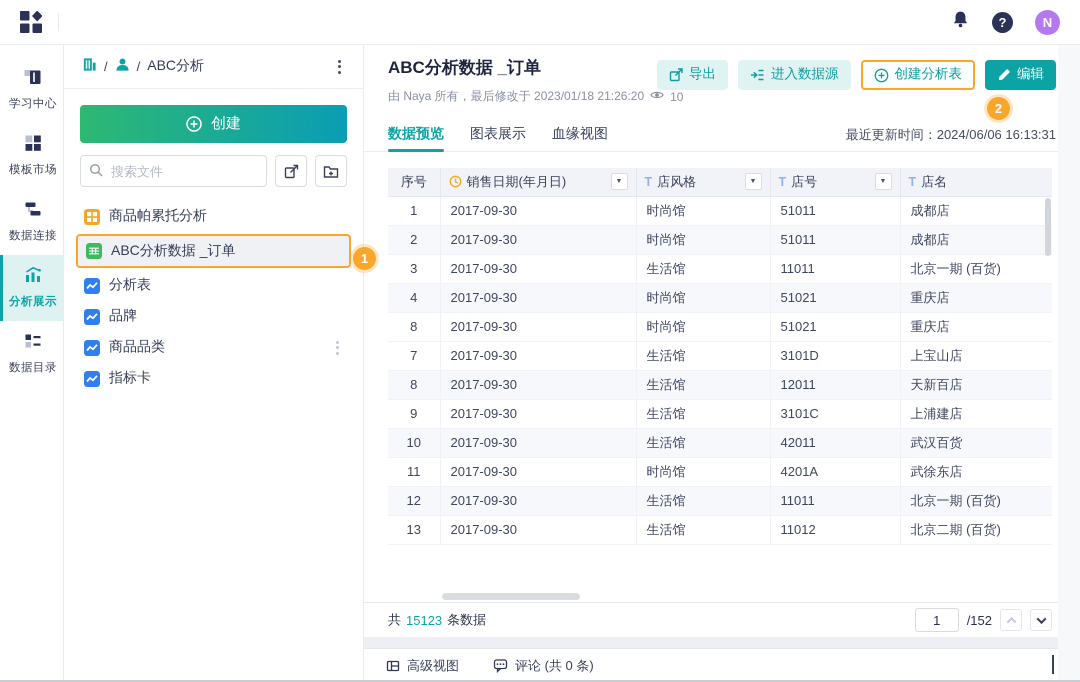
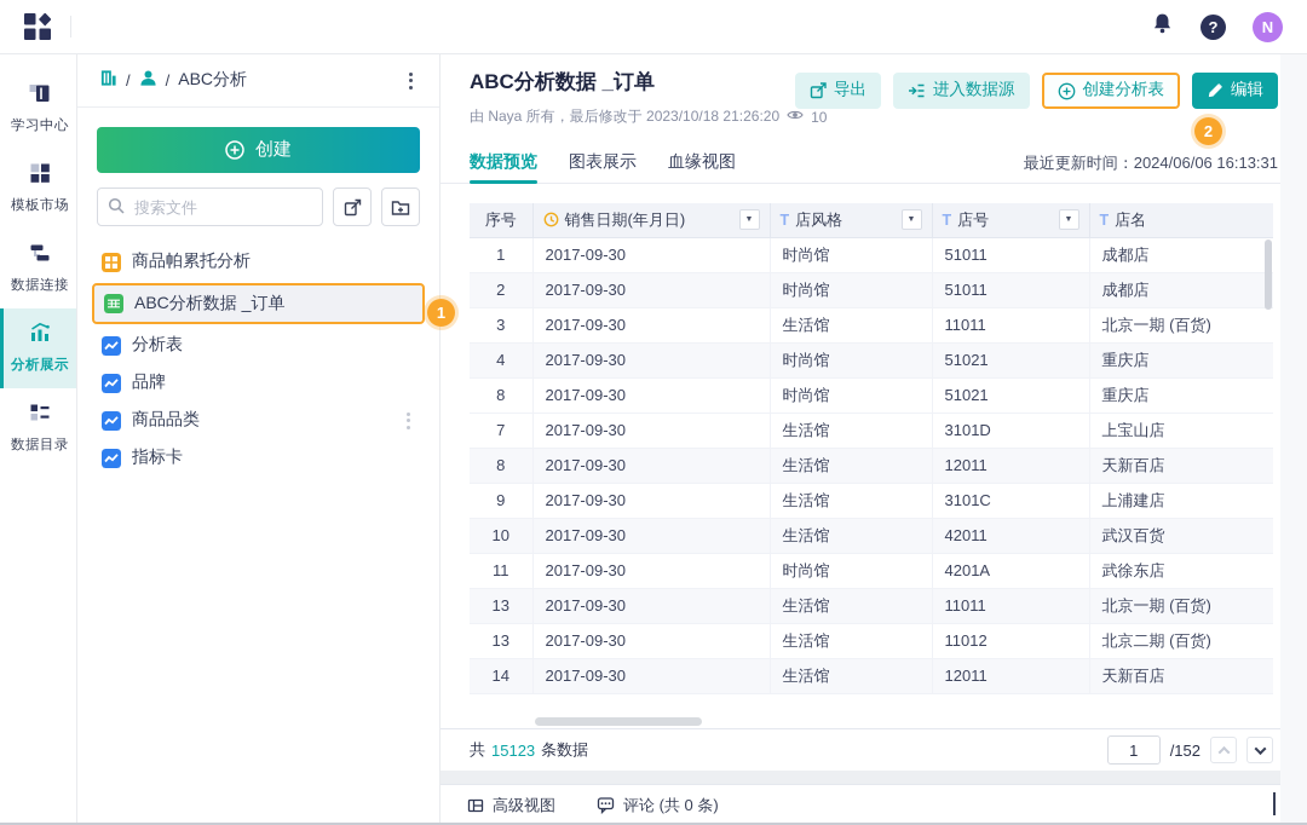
  ?
  N
  学习中心
  模板市场
  数据连接
  分析展示
  数据目录
  /
  /
  ABC分析
  创建
  搜索文件
  商品帕累托分析
  ABC分析数据 _订单
  分析表
  品牌
  商品品类
  指标卡
  ABC分析数据 _订单
- 由 Naya 所有，最后修改于 2023/01/18 21:26:20
+ 由 Naya 所有，最后修改于 2023/10/18 21:26:20
  10
  导出
  进入数据源
  创建分析表
  编辑
  数据预览
  图表展示
  血缘视图
  最近更新时间：2024/06/06 16:13:31
  序号	销售日期(年月日)	T 店风格	T 店号	T 店名
  1	2017-09-30	时尚馆	51011	成都店
  2	2017-09-30	时尚馆	51011	成都店
  3	2017-09-30	生活馆	11011	北京一期 (百货)
  4	2017-09-30	时尚馆	51021	重庆店
  8	2017-09-30	时尚馆	51021	重庆店
  7	2017-09-30	生活馆	3101D	上宝山店
  8	2017-09-30	生活馆	12011	天新百店
  9	2017-09-30	生活馆	3101C	上浦建店
  10	2017-09-30	生活馆	42011	武汉百货
  11	2017-09-30	时尚馆	4201A	武徐东店
- 12	2017-09-30	生活馆	11011	北京一期 (百货)
+ 13	2017-09-30	生活馆	11011	北京一期 (百货)
  13	2017-09-30	生活馆	11012	北京二期 (百货)
+ 14	2017-09-30	生活馆	12011	天新百店
  共
  15123
  条数据
  1
  /152
  高级视图
  评论 (共 0 条)
  1
  2
